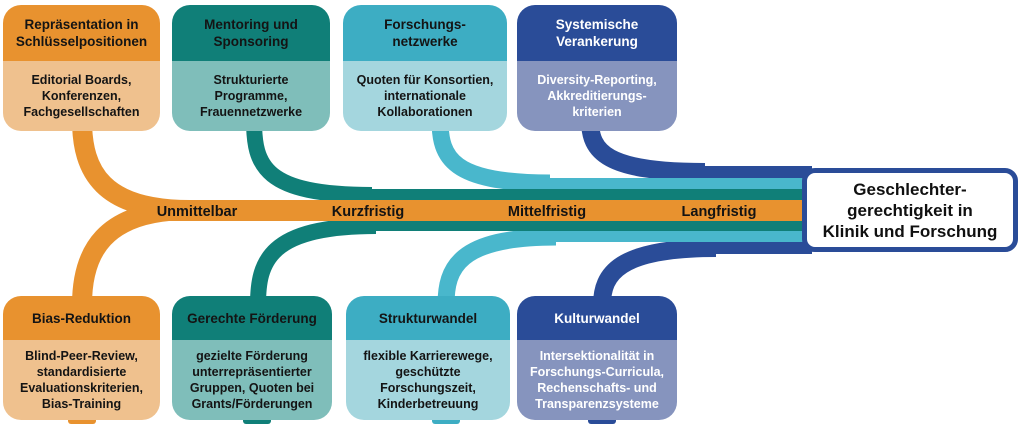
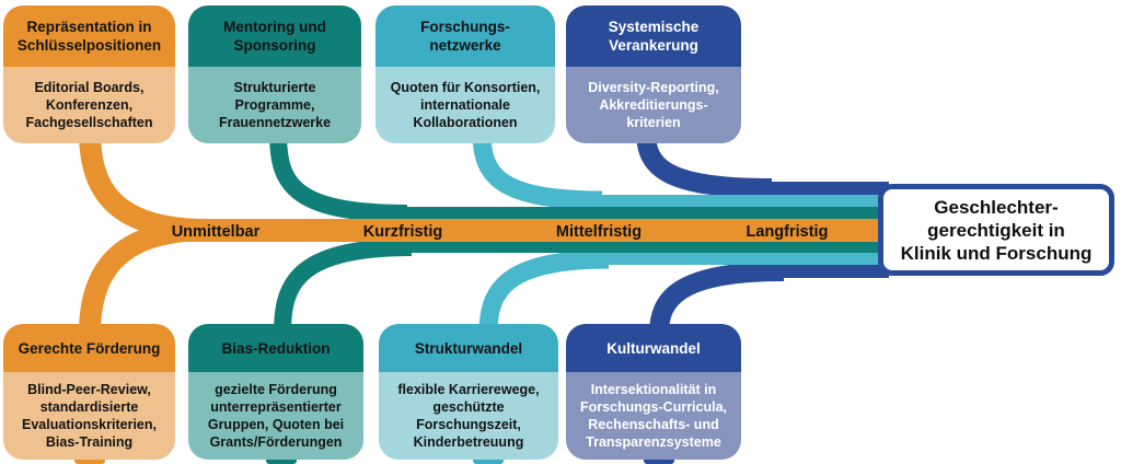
  Unmittelbar
  Kurzfristig
  Mittelfristig
  Langfristig
  Repräsentation in
  Schlüsselpositionen
  Editorial Boards,
  Konferenzen,
  Fachgesellschaften
  Mentoring und
  Sponsoring
  Strukturierte
  Programme,
  Frauennetzwerke
  Forschungs-
  netzwerke
  Quoten für Konsortien,
  internationale
  Kollaborationen
  Systemische
  Verankerung
  Diversity-Reporting,
  Akkreditierungs-
  kriterien
- Bias-Reduktion
+ Gerechte Förderung
  Blind-Peer-Review,
  standardisierte
  Evaluationskriterien,
  Bias-Training
- Gerechte Förderung
+ Bias-Reduktion
  gezielte Förderung
  unterrepräsentierter
  Gruppen, Quoten bei
  Grants/Förderungen
  Strukturwandel
  flexible Karrierewege,
  geschützte
  Forschungszeit,
  Kinderbetreuung
  Kulturwandel
  Intersektionalität in
  Forschungs-Curricula,
  Rechenschafts- und
  Transparenzsysteme
  Geschlechter-
  gerechtigkeit in
  Klinik und Forschung
